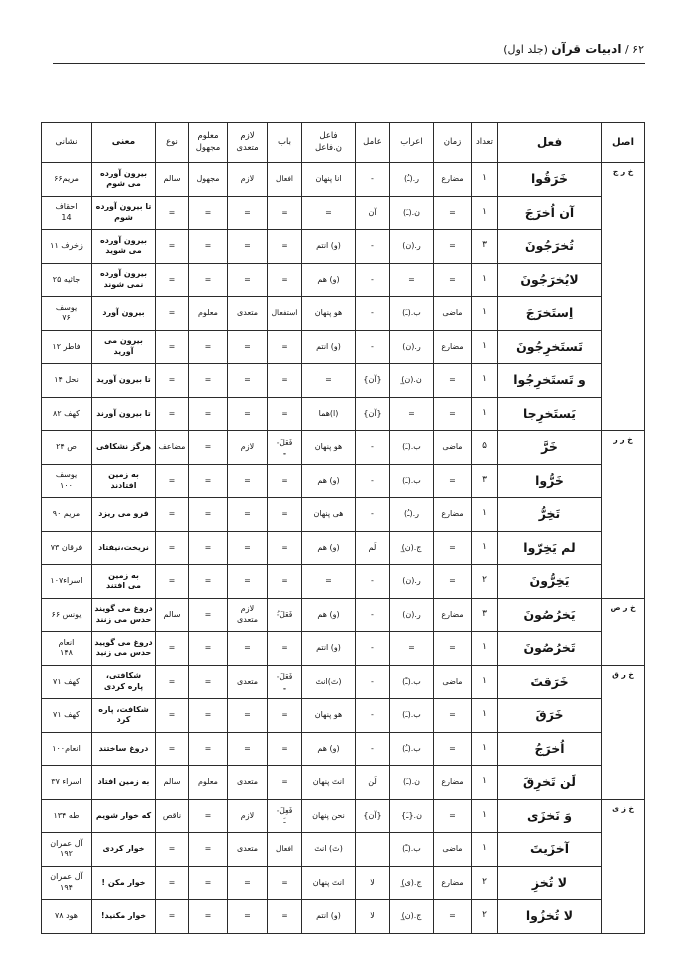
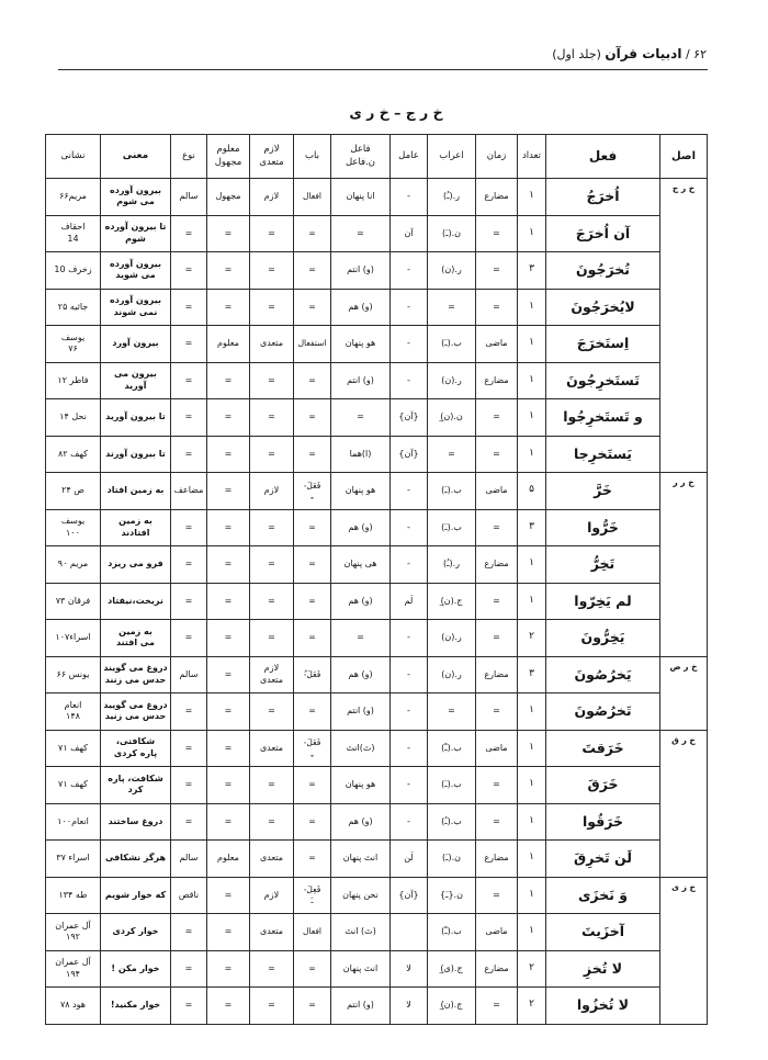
  ۶۲ / ادبیات قرآن (جلد اول)
+ خ ر ج – خ ر ی
  اصل	فعل	تعداد	زمان	اعراب	عامل	فاعل ن.فاعل	باب	لازم متعدی	معلوم مجهول	نوع	معنی	نشانی
- خ ر ج	خَرَقُوا	۱	مضارع	ر.(ـُ)	-	انا پنهان	افعال	لازم	مجهول	سالم	بیرون آورده می شوم	مریم۶۶
+ خ ر ج	اُخرَجُ	۱	مضارع	ر.(ـُ)	-	انا پنهان	افعال	لازم	مجهول	سالم	بیرون آورده می شوم	مریم۶۶
  آن اُخرَجَ	۱	=	ن.(ـَ)	آن	=	=	=	=	=	تا بیرون آورده شوم	احقاف 14
- تُخرَجُونَ	۳	=	ر.(ن)	-	(و) انتم	=	=	=	=	بیرون آورده می شوید	زخرف ۱۱
+ تُخرَجُونَ	۳	=	ر.(ن)	-	(و) انتم	=	=	=	=	بیرون آورده می شوید	زخرف 10
  لایُخرَجُونَ	۱	=	=	-	(و) هم	=	=	=	=	بیرون آورده نمی شوند	جاثیه ۲۵
  اِستَخرَجَ	۱	ماضی	ب.(ـَ)	-	هو پنهان	استفعال	متعدی	معلوم	=	بیرون آورد	یوسف ۷۶
  تَستَخرِجُونَ	۱	مضارع	ر.(ن)	-	(و) انتم	=	=	=	=	بیرون می آورید	فاطر ۱۲
  و تَستَخرِجُوا	۱	=	ن.(ن̲)	{آن}	=	=	=	=	=	تا بیرون آورید	نحل ۱۴
  یَستَخرِجا	۱	=	=	{آن}	(ا)هما	=	=	=	=	تا بیرون آورند	کهف ۸۲
- خ ر ر	خَرَّ	۵	ماضی	ب.(ـَ)	-	هو پنهان	فَعَلَ- ـِ	لازم	=	مضاعف	هرگز نشکافی	ص ۲۴
+ خ ر ر	خَرَّ	۵	ماضی	ب.(ـَ)	-	هو پنهان	فَعَلَ- ـِ	لازم	=	مضاعف	به زمین افتاد	ص ۲۴
  خَرُّوا	۳	=	ب.(ـَ)	-	(و) هم	=	=	=	=	به زمین افتادند	یوسف ۱۰۰
  تَخِرُّ	۱	مضارع	ر.(ـُ)	-	هی پنهان	=	=	=	=	فرو می ریزد	مریم ۹۰
  لم یَخِرّوا	۱	=	ج.(ن̲)	لَم	(و) هم	=	=	=	=	نریخت،نیفتاد	فرقان ۷۳
  یَخِرُّونَ	۲	=	ر.(ن)	-	=	=	=	=	=	به زمین می افتند	اسراء۱۰۷
  خ ر ص	یَخرُصُونَ	۳	مضارع	ر.(ن)	-	(و) هم	فَعَلَ-ُ	لازم متعدی	=	سالم	دروغ می گویند حدس می زنند	یونس ۶۶
  تَخرُصُونَ	۱	=	=	-	(و) انتم	=	=	=	=	دروغ می گویید حدس می زنید	انعام ۱۴۸
  خ ر ق	خَرَقتَ	۱	ماضی	ب.(ـْ)	-	(تَ)انتَ	فَعَلَ- ـِ	متعدی	=	=	شکافتی، پاره کردی	کهف ۷۱
  خَرَقَ	۱	=	ب.(ـَ)	-	هو پنهان	=	=	=	=	شکافت، پاره کرد	کهف ۷۱
- اُخرَجُ	۱	=	ب.(ـُ)	-	(و) هم	=	=	=	=	دروغ ساختند	انعام۱۰۰
+ خَرَقُوا	۱	=	ب.(ـُ)	-	(و) هم	=	=	=	=	دروغ ساختند	انعام۱۰۰
- لَن تَخرِقَ	۱	مضارع	ن.(ـَ)	لَن	انتَ پنهان	=	متعدی	معلوم	سالم	به زمین افتاد	اسراء ۳۷
+ لَن تَخرِقَ	۱	مضارع	ن.(ـَ)	لَن	انتَ پنهان	=	متعدی	معلوم	سالم	هرگز نشکافی	اسراء ۳۷
  خ ز ی	وَ نَخزَی	۱	=	ن.{ـَ}	{آن}	نحن پنهان	فَعِلَ- ـَ	لازم	=	ناقص	که خوار شویم	طه ۱۳۴
  آخزَیتَ	۱	ماضی	ب.(ـْ)		(تَ) انتَ	افعال	متعدی	=	=	خوار کردی	آل عمران ۱۹۲
  لا تُخزِ	۲	مضارع	ج.(ی̲)	لا	انتَ پنهان	=	=	=	=	خوار مکن !	آل عمران ۱۹۴
  لا تُخزُوا	۲	=	ج.(ن̲)	لا	(و) انتم	=	=	=	=	خوار مکنید!	هود ۷۸
